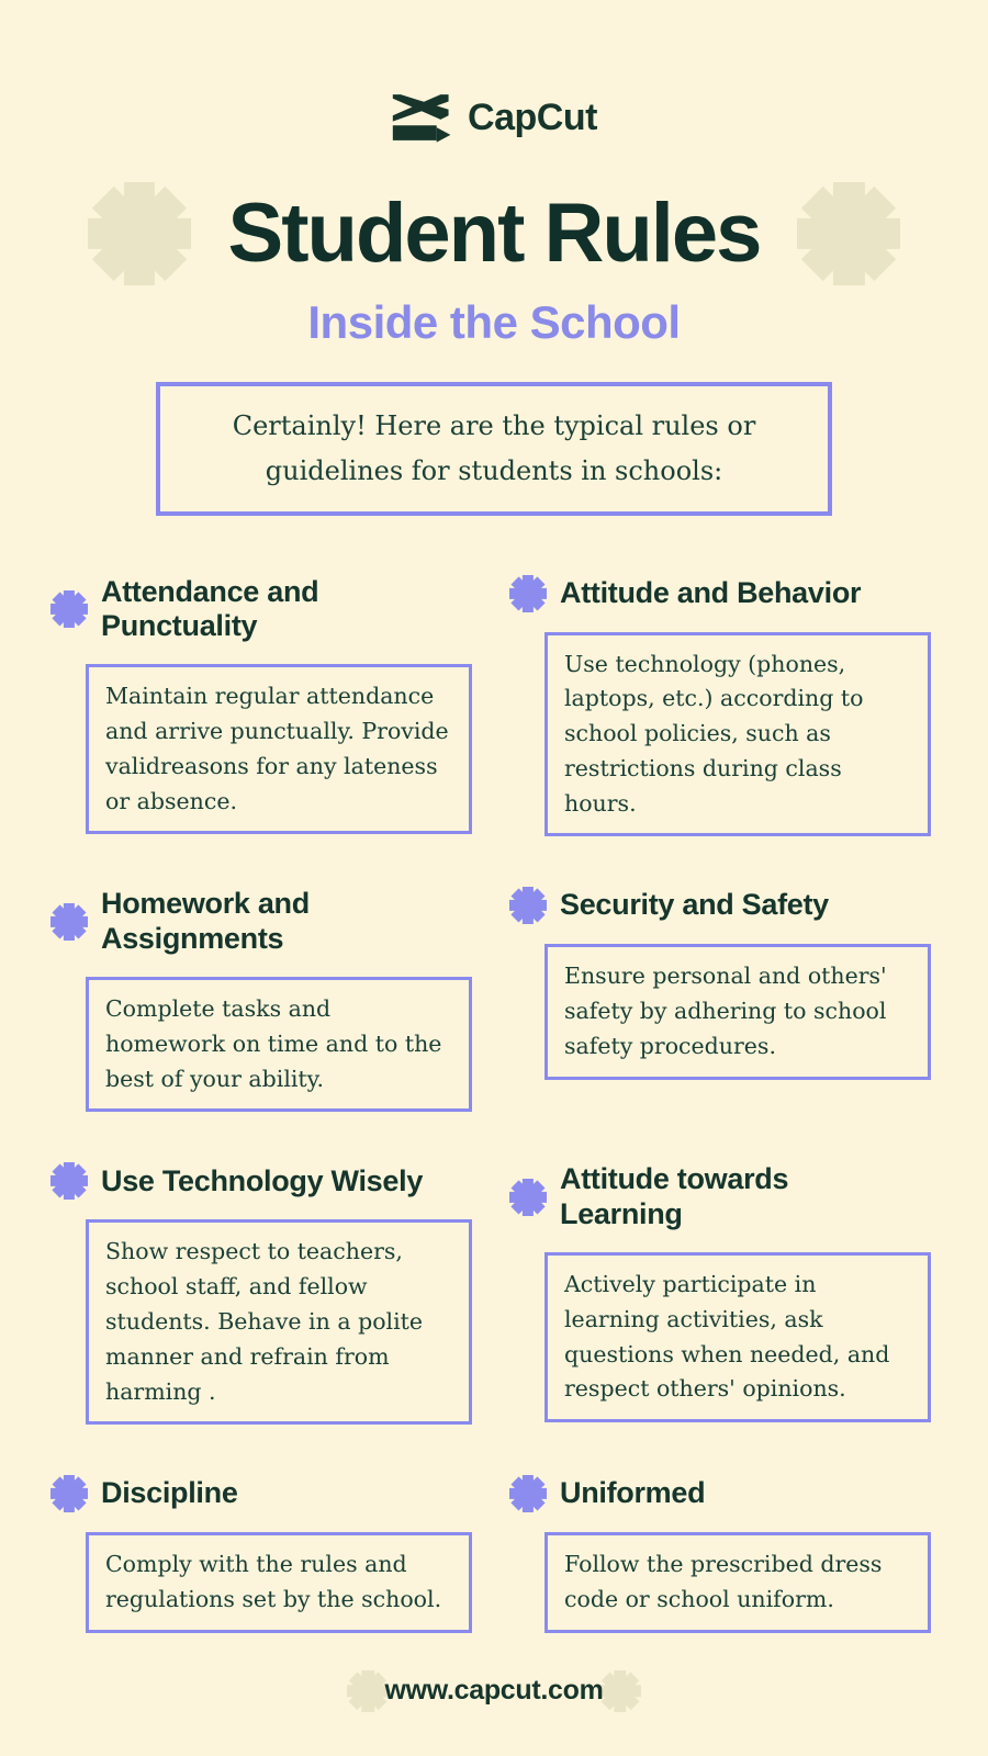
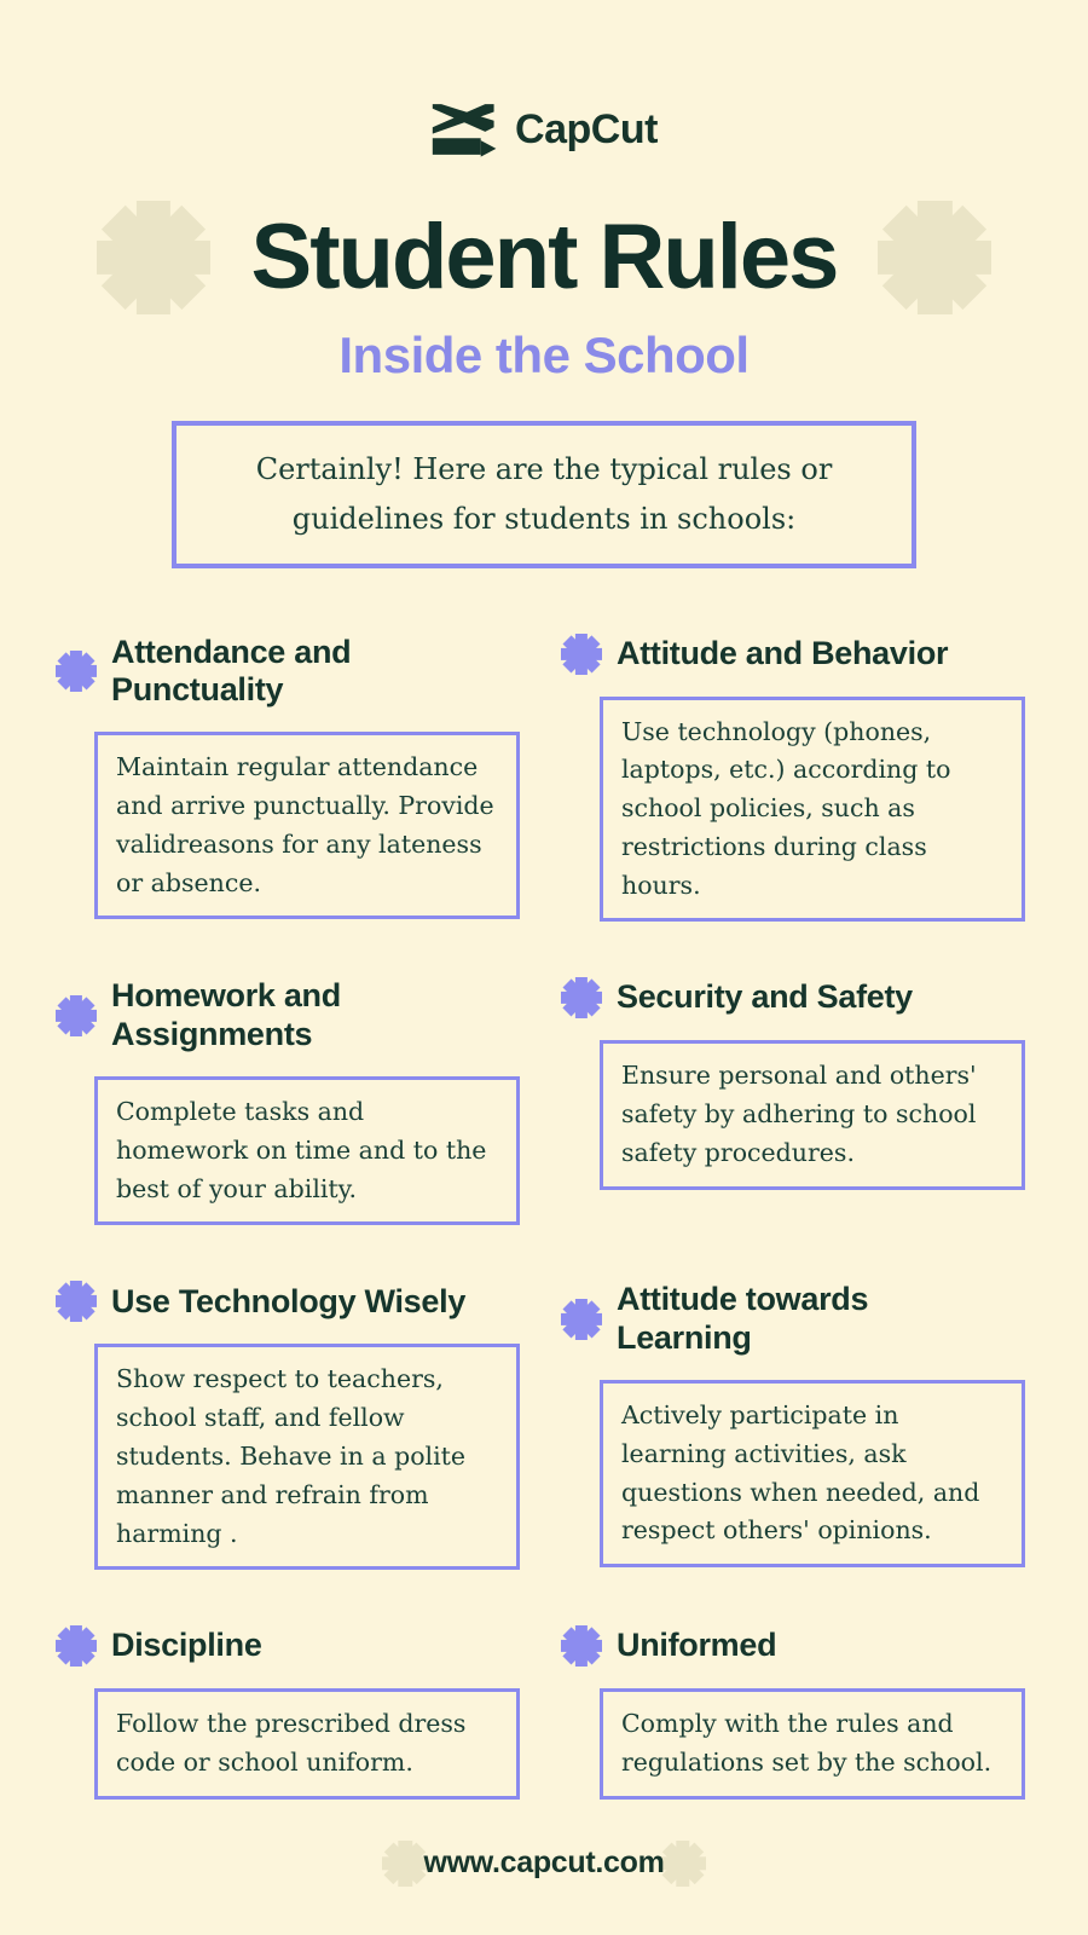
  CapCut
  Student Rules
  Inside the School
  Certainly! Here are the typical rules or guidelines for students in schools:
  Attendance and Punctuality
  Maintain regular attendance and arrive punctually. Provide validreasons for any lateness or absence.
  Attitude and Behavior
  Use technology (phones, laptops, etc.) according to school policies, such as restrictions during class hours.
  Homework and Assignments
  Complete tasks and homework on time and to the best of your ability.
  Security and Safety
  Ensure personal and others' safety by adhering to school safety procedures.
  Use Technology Wisely
  Show respect to teachers, school staff, and fellow students. Behave in a polite manner and refrain from harming .
  Attitude towards Learning
  Actively participate in learning activities, ask questions when needed, and respect others' opinions.
  Discipline
- Comply with the rules and regulations set by the school.
+ Follow the prescribed dress code or school uniform.
  Uniformed
- Follow the prescribed dress code or school uniform.
+ Comply with the rules and regulations set by the school.
  www.capcut.com
